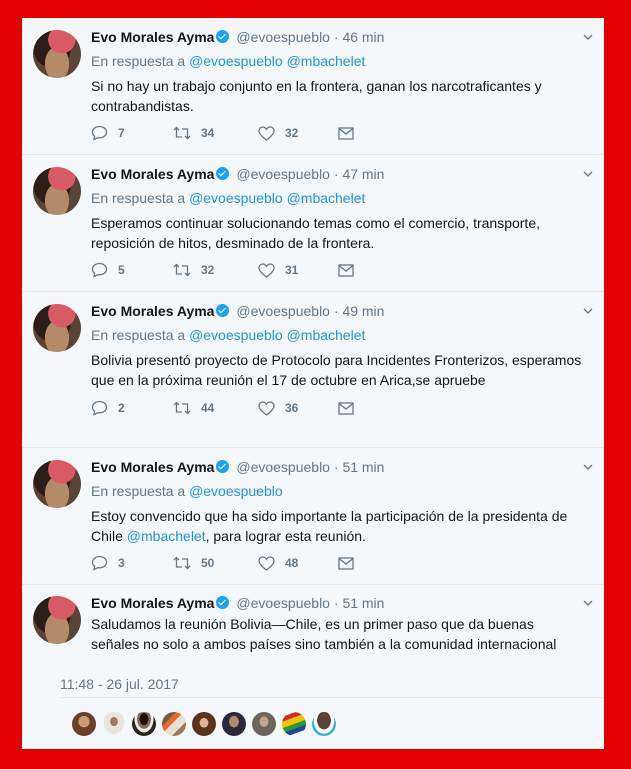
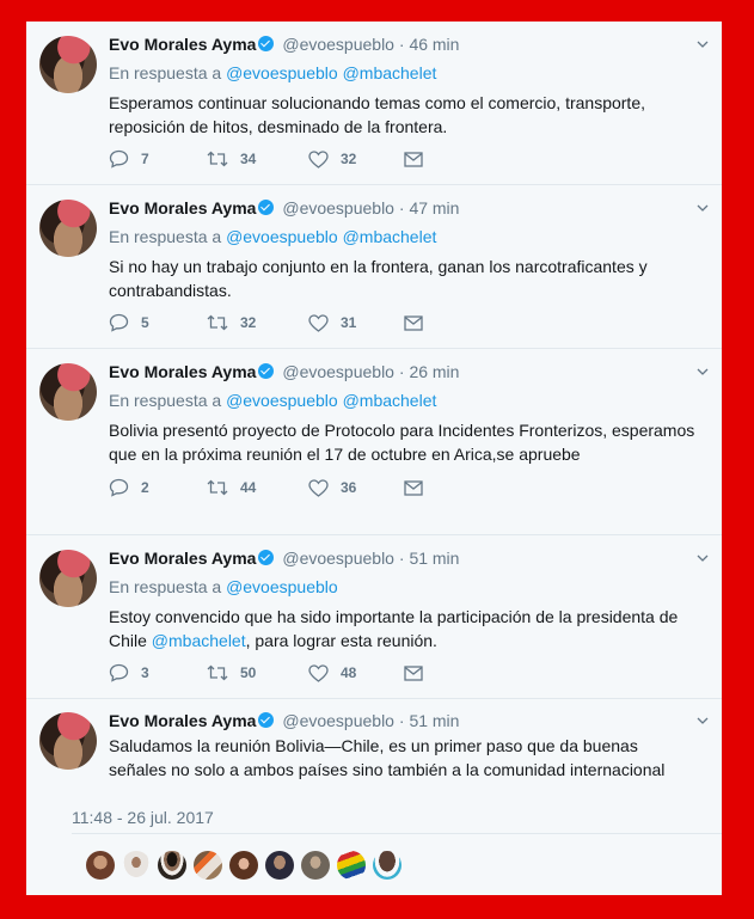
  Evo Morales Ayma @evoespueblo · 46 min
  En respuesta a @evoespueblo @mbachelet
- Si no hay un trabajo conjunto en la frontera, ganan los narcotraficantes y contrabandistas.
+ Esperamos continuar solucionando temas como el comercio, transporte, reposición de hitos, desminado de la frontera.
  7
  34
  32
  Evo Morales Ayma @evoespueblo · 47 min
  En respuesta a @evoespueblo @mbachelet
- Esperamos continuar solucionando temas como el comercio, transporte, reposición de hitos, desminado de la frontera.
+ Si no hay un trabajo conjunto en la frontera, ganan los narcotraficantes y contrabandistas.
  5
  32
  31
- Evo Morales Ayma @evoespueblo · 49 min
+ Evo Morales Ayma @evoespueblo · 26 min
  En respuesta a @evoespueblo @mbachelet
  Bolivia presentó proyecto de Protocolo para Incidentes Fronterizos, esperamos que en la próxima reunión el 17 de octubre en Arica,se apruebe
  2
  44
  36
  Evo Morales Ayma @evoespueblo · 51 min
  En respuesta a @evoespueblo
  Estoy convencido que ha sido importante la participación de la presidenta de Chile @mbachelet, para lograr esta reunión.
  3
  50
  48
  Evo Morales Ayma @evoespueblo · 51 min
  Saludamos la reunión Bolivia—Chile, es un primer paso que da buenas señales no solo a ambos países sino también a la comunidad internacional
  11:48 - 26 jul. 2017
